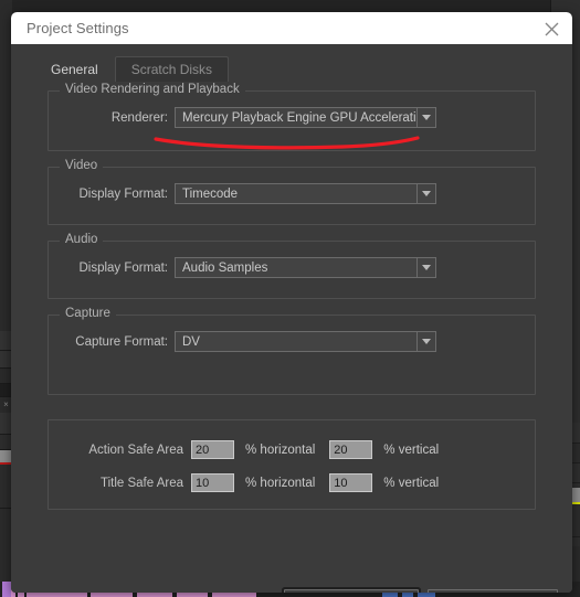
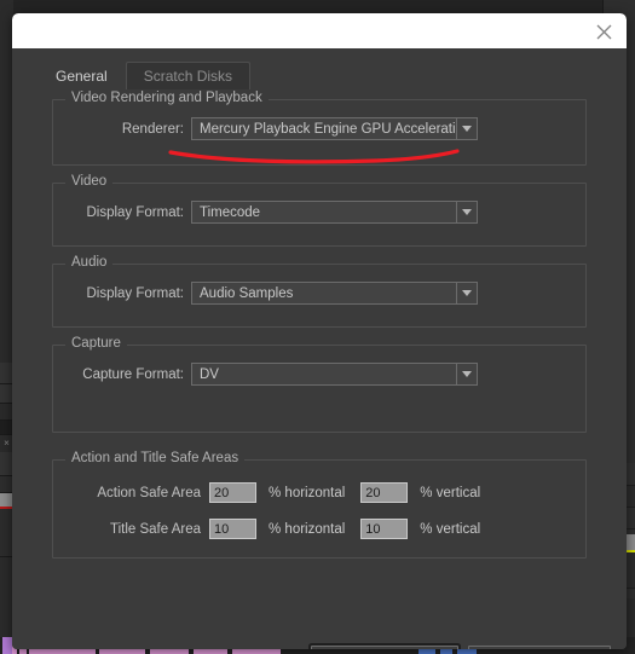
  ×
- Project Settings
  General
  Scratch Disks
  Video Rendering and Playback
  Renderer:
  Mercury Playback Engine GPU Accelerati
  Video
  Display Format:
  Timecode
  Audio
  Display Format:
  Audio Samples
  Capture
  Capture Format:
  DV
+ Action and Title Safe Areas
  Action Safe Area
  20
  % horizontal
  20
  % vertical
  Title Safe Area
  10
  % horizontal
  10
  % vertical
